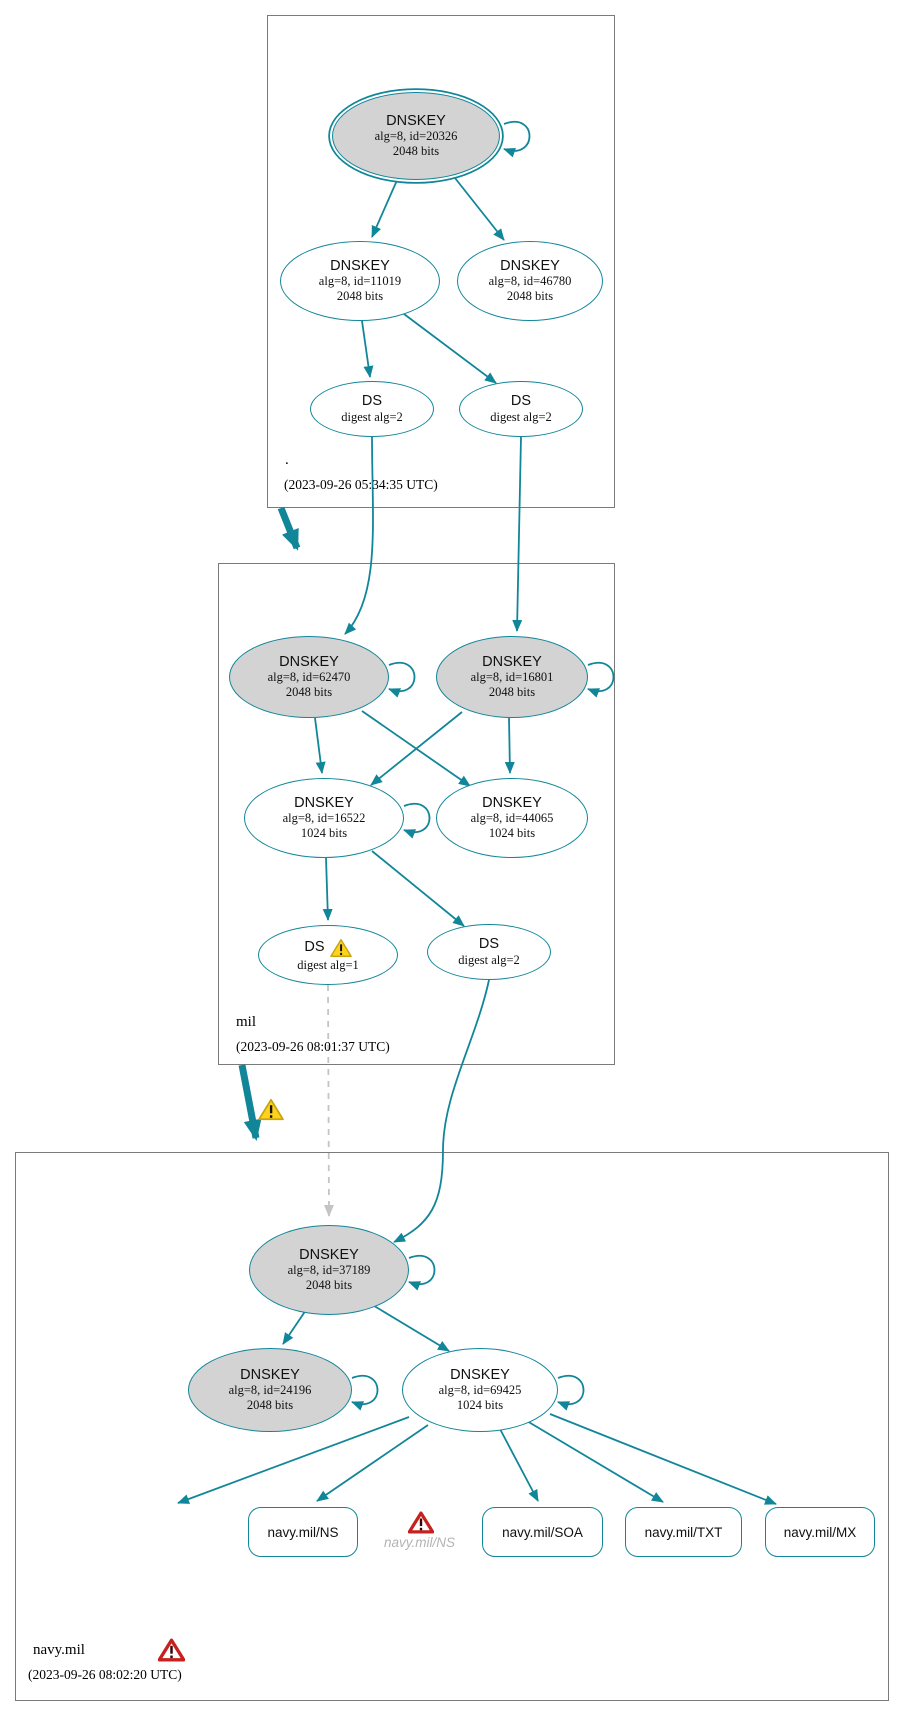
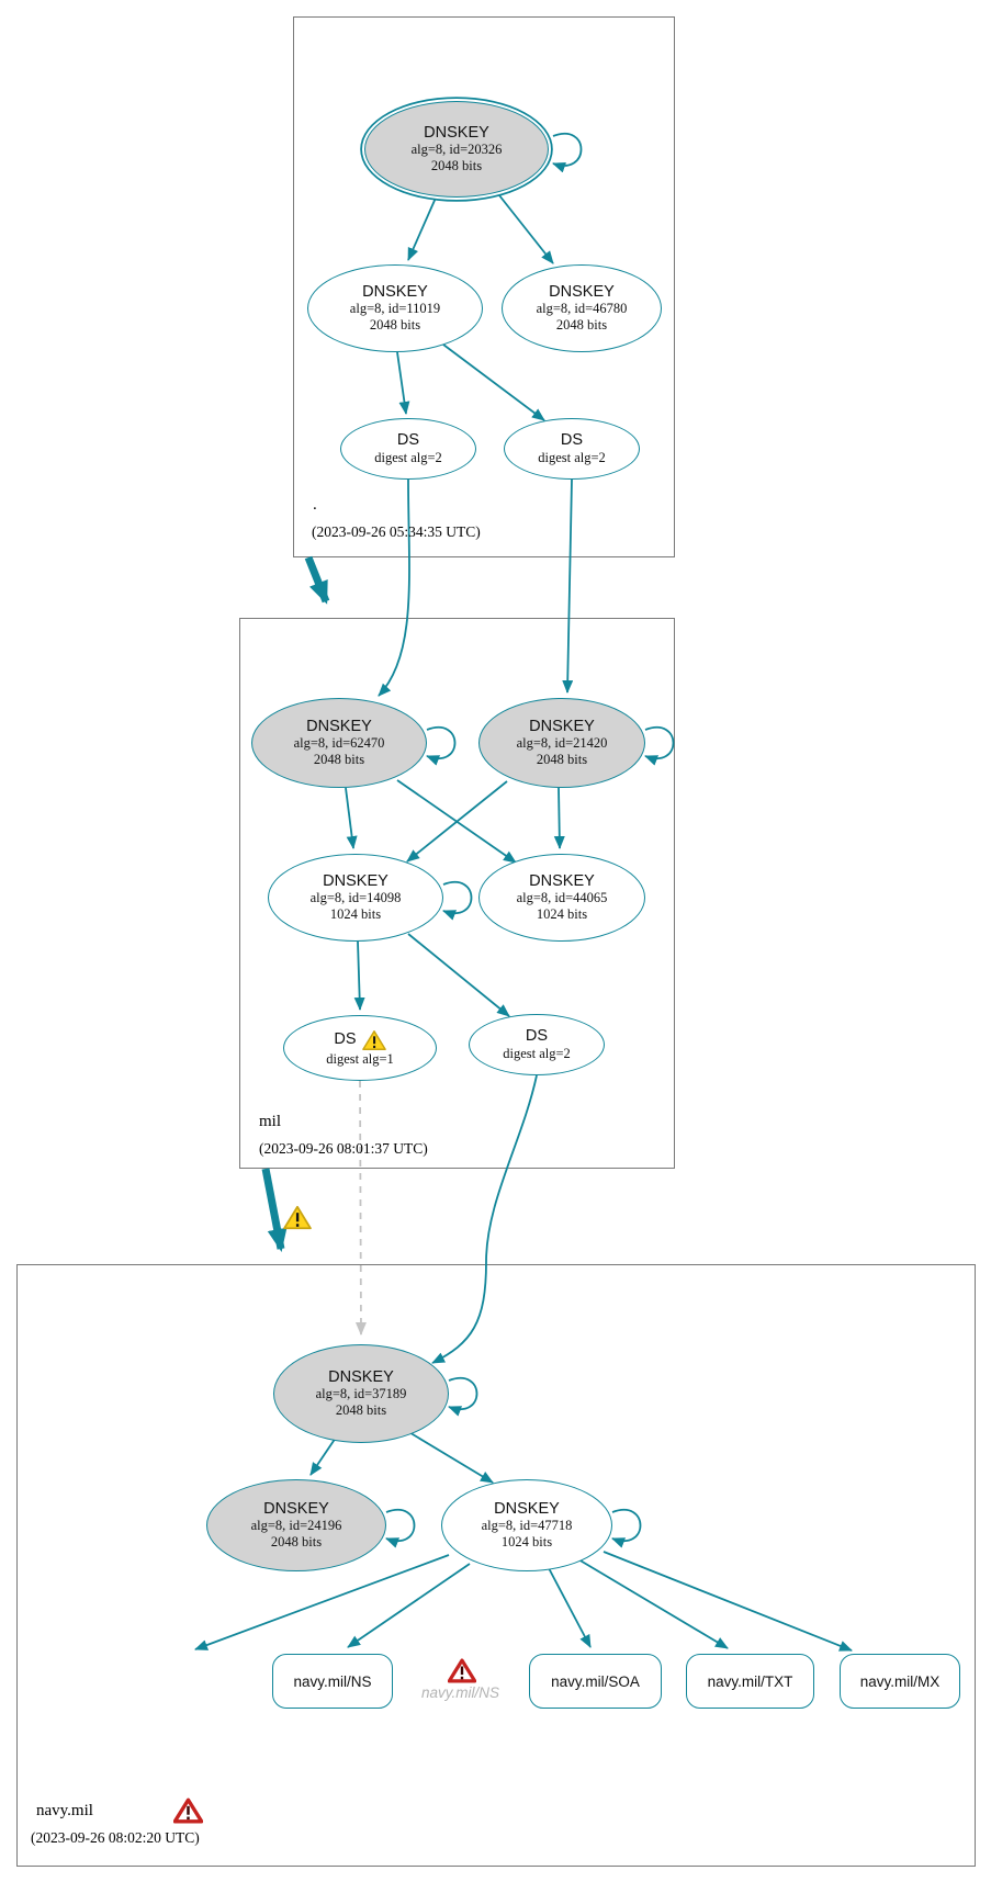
  DNSKEY
  alg=8, id=20326
  2048 bits
  DNSKEY
  alg=8, id=11019
  2048 bits
  DNSKEY
  alg=8, id=46780
  2048 bits
  DS
  digest alg=2
  DS
  digest alg=2
  .
  (2023-09-26 05:34:35 UTC)
  DNSKEY
  alg=8, id=62470
  2048 bits
  DNSKEY
- alg=8, id=16801
+ alg=8, id=21420
  2048 bits
  DNSKEY
- alg=8, id=16522
+ alg=8, id=14098
  1024 bits
  DNSKEY
  alg=8, id=44065
  1024 bits
  DS
  digest alg=1
  DS
  digest alg=2
  mil
  (2023-09-26 08:01:37 UTC)
  DNSKEY
  alg=8, id=37189
  2048 bits
  DNSKEY
  alg=8, id=24196
  2048 bits
  DNSKEY
- alg=8, id=69425
+ alg=8, id=47718
  1024 bits
  navy.mil/NS
  navy.mil/NS
  navy.mil/SOA
  navy.mil/TXT
  navy.mil/MX
  navy.mil
  (2023-09-26 08:02:20 UTC)
